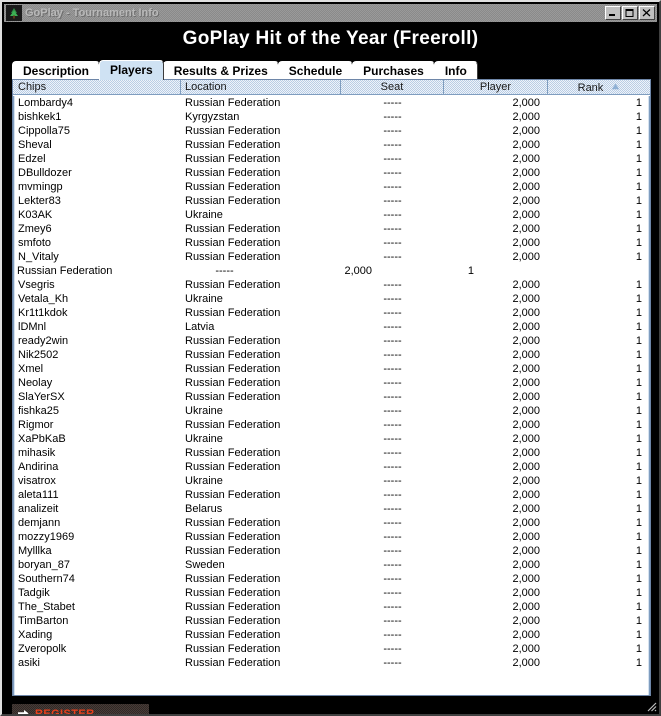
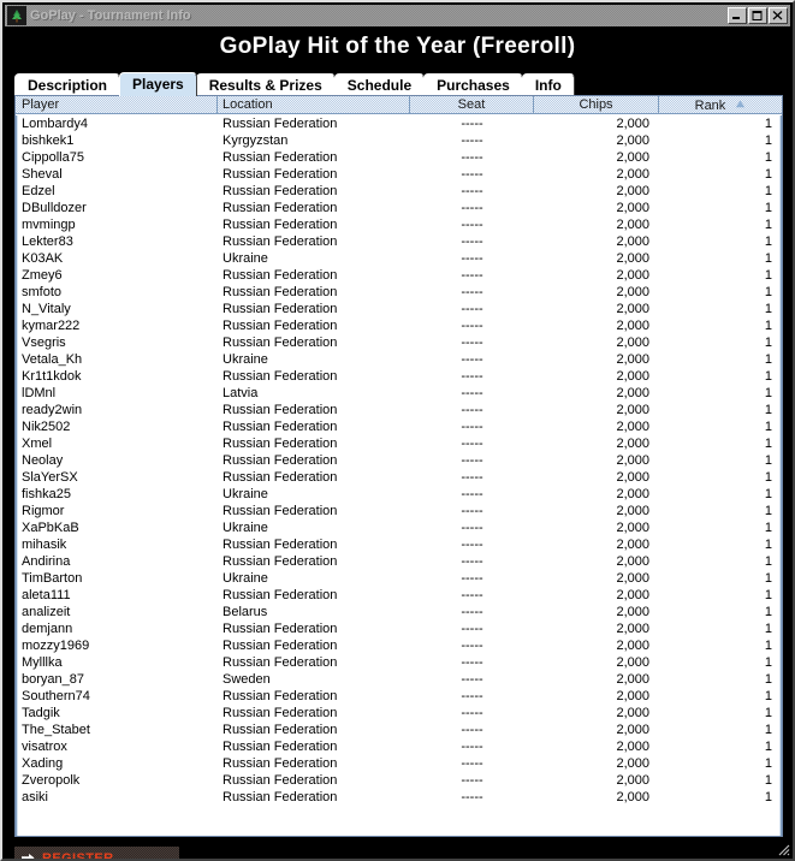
  GoPlay - Tournament Info
  GoPlay Hit of the Year (Freeroll)
  Description
  Players
  Results & Prizes
  Schedule
  Purchases
  Info
- Chips
+ Player
  Location
  Seat
- Player
+ Chips
  Rank
  Lombardy4
  Russian Federation
  -----
  2,000
  1
  bishkek1
  Kyrgyzstan
  -----
  2,000
  1
  Cippolla75
  Russian Federation
  -----
  2,000
  1
  Sheval
  Russian Federation
  -----
  2,000
  1
  Edzel
  Russian Federation
  -----
  2,000
  1
  DBulldozer
  Russian Federation
  -----
  2,000
  1
  mvmingp
  Russian Federation
  -----
  2,000
  1
  Lekter83
  Russian Federation
  -----
  2,000
  1
  K03AK
  Ukraine
  -----
  2,000
  1
  Zmey6
  Russian Federation
  -----
  2,000
  1
  smfoto
  Russian Federation
  -----
  2,000
  1
  N_Vitaly
  Russian Federation
  -----
  2,000
  1
+ kymar222
  Russian Federation
  -----
  2,000
  1
  Vsegris
  Russian Federation
  -----
  2,000
  1
  Vetala_Kh
  Ukraine
  -----
  2,000
  1
  Kr1t1kdok
  Russian Federation
  -----
  2,000
  1
  lDMnl
  Latvia
  -----
  2,000
  1
  ready2win
  Russian Federation
  -----
  2,000
  1
  Nik2502
  Russian Federation
  -----
  2,000
  1
  Xmel
  Russian Federation
  -----
  2,000
  1
  Neolay
  Russian Federation
  -----
  2,000
  1
  SlaYerSX
  Russian Federation
  -----
  2,000
  1
  fishka25
  Ukraine
  -----
  2,000
  1
  Rigmor
  Russian Federation
  -----
  2,000
  1
  XaPbKaB
  Ukraine
  -----
  2,000
  1
  mihasik
  Russian Federation
  -----
  2,000
  1
  Andirina
  Russian Federation
  -----
  2,000
  1
- visatrox
+ TimBarton
  Ukraine
  -----
  2,000
  1
  aleta111
  Russian Federation
  -----
  2,000
  1
  analizeit
  Belarus
  -----
  2,000
  1
  demjann
  Russian Federation
  -----
  2,000
  1
  mozzy1969
  Russian Federation
  -----
  2,000
  1
  Mylllka
  Russian Federation
  -----
  2,000
  1
  boryan_87
  Sweden
  -----
  2,000
  1
  Southern74
  Russian Federation
  -----
  2,000
  1
  Tadgik
  Russian Federation
  -----
  2,000
  1
  The_Stabet
  Russian Federation
  -----
  2,000
  1
- TimBarton
+ visatrox
  Russian Federation
  -----
  2,000
  1
  Xading
  Russian Federation
  -----
  2,000
  1
  Zveropolk
  Russian Federation
  -----
  2,000
  1
  asiki
  Russian Federation
  -----
  2,000
  1
  REGISTER
